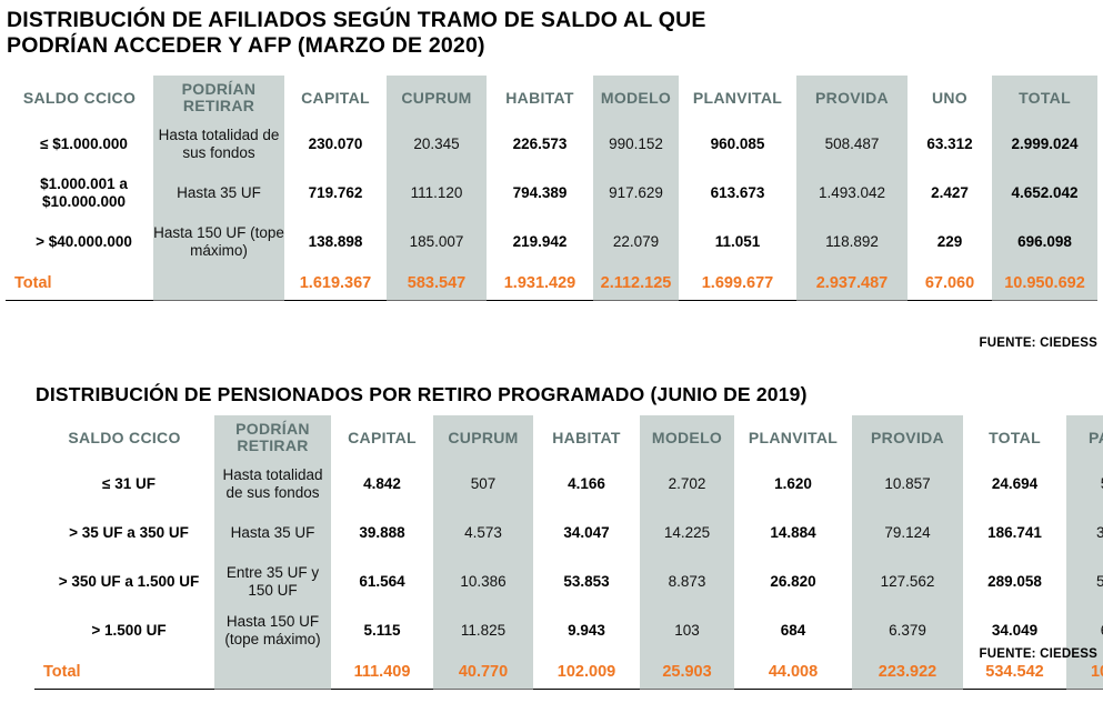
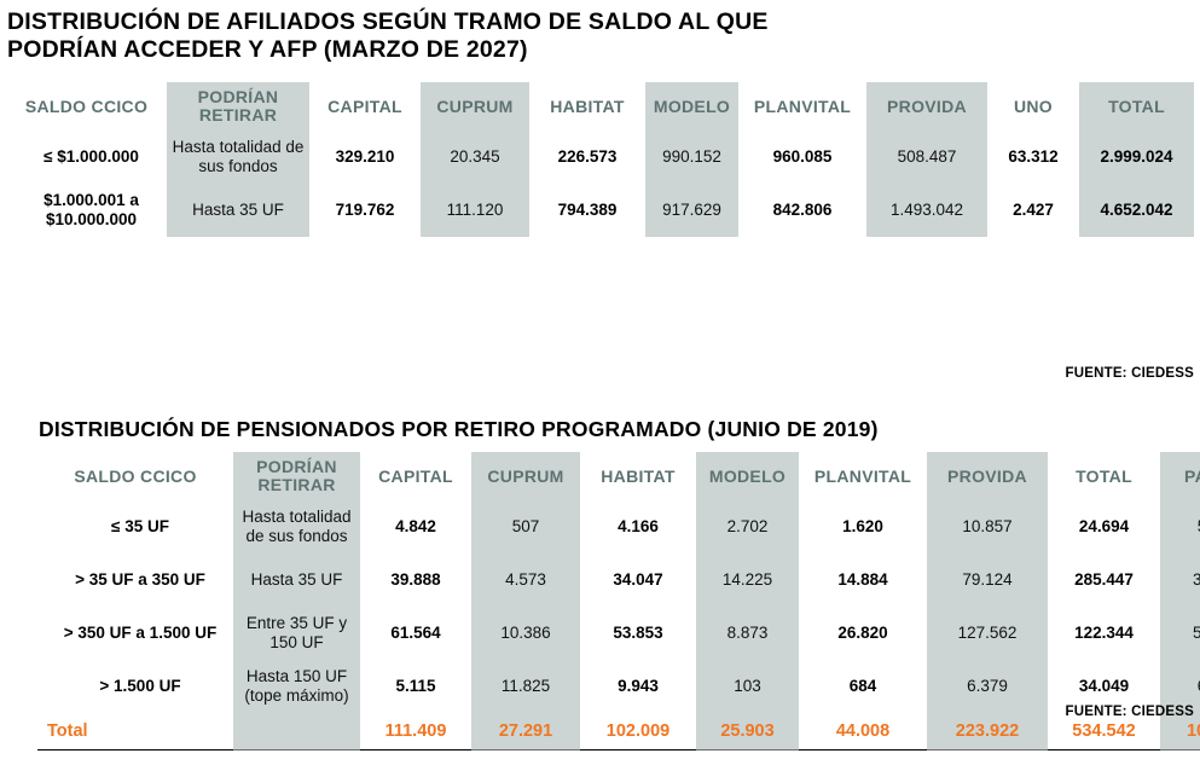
- DISTRIBUCIÓN DE AFILIADOS SEGÚN TRAMO DE SALDO AL QUE PODRÍAN ACCEDER Y AFP (MARZO DE 2020)
+ DISTRIBUCIÓN DE AFILIADOS SEGÚN TRAMO DE SALDO AL QUE PODRÍAN ACCEDER Y AFP (MARZO DE 2027)
  SALDO CCICO	PODRÍAN RETIRAR	CAPITAL	CUPRUM	HABITAT	MODELO	PLANVITAL	PROVIDA	UNO	TOTAL
- ≤ $1.000.000	Hasta totalidad de sus fondos	230.070	20.345	226.573	990.152	960.085	508.487	63.312	2.999.024
+ ≤ $1.000.000	Hasta totalidad de sus fondos	329.210	20.345	226.573	990.152	960.085	508.487	63.312	2.999.024
- $1.000.001 a $10.000.000	Hasta 35 UF	719.762	111.120	794.389	917.629	613.673	1.493.042	2.427	4.652.042
+ $1.000.001 a $10.000.000	Hasta 35 UF	719.762	111.120	794.389	917.629	842.806	1.493.042	2.427	4.652.042
- > $40.000.000	Hasta 150 UF (tope máximo)	138.898	185.007	219.942	22.079	11.051	118.892	229	696.098
- Total		1.619.367	583.547	1.931.429	2.112.125	1.699.677	2.937.487	67.060	10.950.692
  FUENTE: CIEDESS
  DISTRIBUCIÓN DE PENSIONADOS POR RETIRO PROGRAMADO (JUNIO DE 2019)
  SALDO CCICO	PODRÍAN RETIRAR	CAPITAL	CUPRUM	HABITAT	MODELO	PLANVITAL	PROVIDA	TOTAL	P
- ≤ 31 UF	Hasta totalidad de sus fondos	4.842	507	4.166	2.702	1.620	10.857	24.694
+ ≤ 35 UF	Hasta totalidad de sus fondos	4.842	507	4.166	2.702	1.620	10.857	24.694
- > 35 UF a 350 UF	Hasta 35 UF	39.888	4.573	34.047	14.225	14.884	79.124	186.741	3
+ > 35 UF a 350 UF	Hasta 35 UF	39.888	4.573	34.047	14.225	14.884	79.124	285.447	3
- > 350 UF a 1.500 UF	Entre 35 UF y 150 UF	61.564	10.386	53.853	8.873	26.820	127.562	289.058	5
+ > 350 UF a 1.500 UF	Entre 35 UF y 150 UF	61.564	10.386	53.853	8.873	26.820	127.562	122.344	5
  > 1.500 UF	Hasta 150 UF (tope máximo)	5.115	11.825	9.943	103	684	6.379	34.049
- Total		111.409	40.770	102.009	25.903	44.008	223.922	534.542	1
+ Total		111.409	27.291	102.009	25.903	44.008	223.922	534.542	1
  FUENTE: CIEDESS
